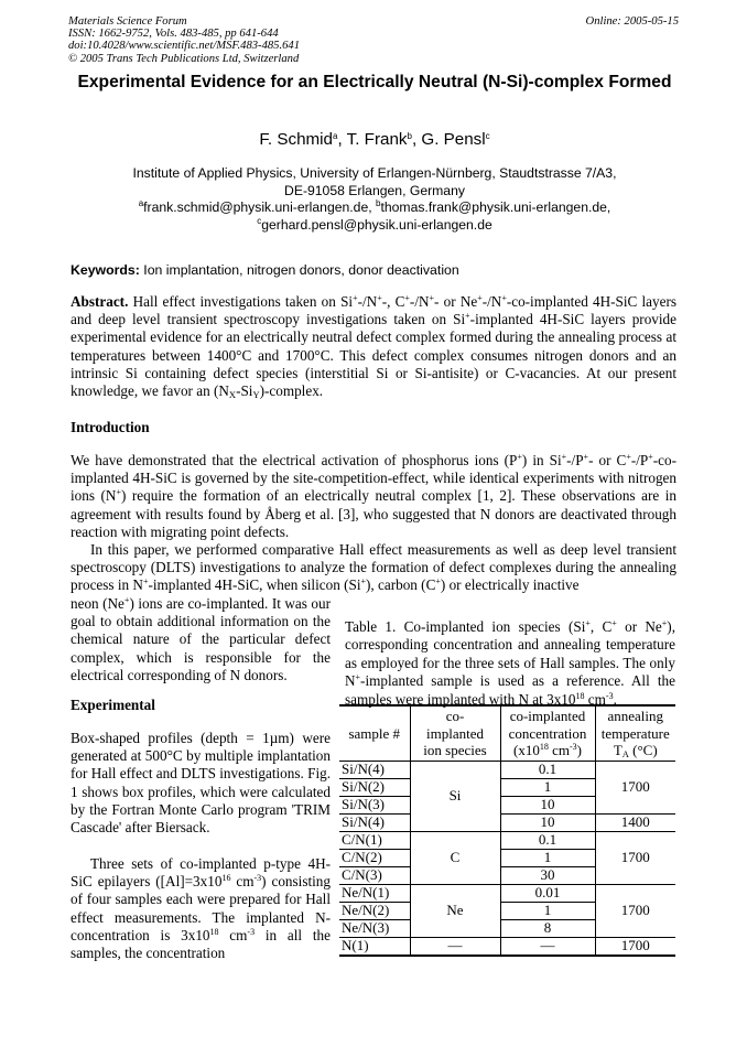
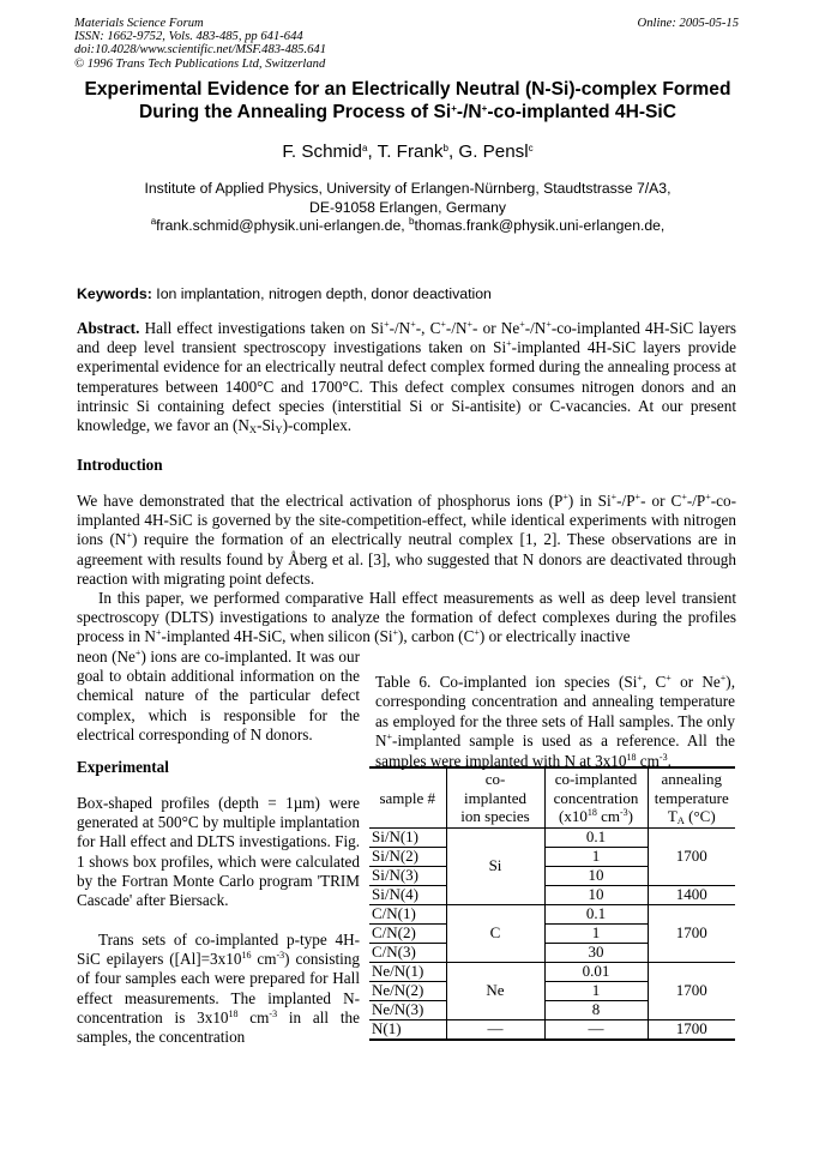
  Materials Science Forum
  ISSN: 1662-9752, Vols. 483-485, pp 641-644
  doi:10.4028/www.scientific.net/MSF.483-485.641
- © 2005 Trans Tech Publications Ltd, Switzerland
+ © 1996 Trans Tech Publications Ltd, Switzerland
  Online: 2005-05-15
  Experimental Evidence for an Electrically Neutral (N-Si)-complex Formed
+ During the Annealing Process of Si+-/N+-co-implanted 4H-SiC
  F. Schmida, T. Frankb, G. Penslc
  Institute of Applied Physics, University of Erlangen-Nürnberg, Staudtstrasse 7/A3,
  DE-91058 Erlangen, Germany
  afrank.schmid@physik.uni-erlangen.de, bthomas.frank@physik.uni-erlangen.de,
- cgerhard.pensl@physik.uni-erlangen.de
- Keywords: Ion implantation, nitrogen donors, donor deactivation
+ Keywords: Ion implantation, nitrogen depth, donor deactivation
  Abstract. Hall effect investigations taken on Si+-/N+-, C+-/N+- or Ne+-/N+-co-implanted 4H-SiC layers and deep level transient spectroscopy investigations taken on Si+-implanted 4H-SiC layers provide experimental evidence for an electrically neutral defect complex formed during the annealing process at temperatures between 1400°C and 1700°C. This defect complex consumes nitrogen donors and an intrinsic Si containing defect species (interstitial Si or Si-antisite) or C-vacancies. At our present knowledge, we favor an (NX-SiY)-complex.
  Introduction
  We have demonstrated that the electrical activation of phosphorus ions (P+) in Si+-/P+- or C+-/P+-co-implanted 4H-SiC is governed by the site-competition-effect, while identical experiments with nitrogen ions (N+) require the formation of an electrically neutral complex [1, 2]. These observations are in agreement with results found by Åberg et al. [3], who suggested that N donors are deactivated through reaction with migrating point defects.
- In this paper, we performed comparative Hall effect measurements as well as deep level transient spectroscopy (DLTS) investigations to analyze the formation of defect complexes during the annealing process in N+-implanted 4H-SiC, when silicon (Si+), carbon (C+) or electrically inactive
+ In this paper, we performed comparative Hall effect measurements as well as deep level transient spectroscopy (DLTS) investigations to analyze the formation of defect complexes during the profiles process in N+-implanted 4H-SiC, when silicon (Si+), carbon (C+) or electrically inactive
  neon (Ne+) ions are co-implanted. It was our goal to obtain additional information on the chemical nature of the particular defect complex, which is responsible for the electrical corresponding of N donors.
  Experimental
  Box-shaped profiles (depth = 1µm) were generated at 500°C by multiple implantation for Hall effect and DLTS investigations. Fig. 1 shows box profiles, which were calculated by the Fortran Monte Carlo program 'TRIM Cascade' after Biersack.
- Three sets of co-implanted p-type 4H-SiC epilayers ([Al]=3x1016 cm-3) consisting of four samples each were prepared for Hall effect measurements. The implanted N-concentration is 3x1018 cm-3 in all the samples, the concentration
+ Trans sets of co-implanted p-type 4H-SiC epilayers ([Al]=3x1016 cm-3) consisting of four samples each were prepared for Hall effect measurements. The implanted N-concentration is 3x1018 cm-3 in all the samples, the concentration
- Table 1. Co-implanted ion species (Si+, C+ or Ne+), corresponding concentration and annealing temperature as employed for the three sets of Hall samples. The only N+-implanted sample is used as a reference. All the samples were implanted with N at 3x1018 cm-3.
+ Table 6. Co-implanted ion species (Si+, C+ or Ne+), corresponding concentration and annealing temperature as employed for the three sets of Hall samples. The only N+-implanted sample is used as a reference. All the samples were implanted with N at 3x1018 cm-3.
  sample #	co-implantedion species	co-implantedconcentration(x1018 cm-3)	annealingtemperatureTA (°C)
- Si/N(4)	Si	0.1	1700
+ Si/N(1)	Si	0.1	1700
  Si/N(2)	1
  Si/N(3)	10
  Si/N(4)	10	1400
  C/N(1)	C	0.1	1700
  C/N(2)	1
  C/N(3)	30
  Ne/N(1)	Ne	0.01	1700
  Ne/N(2)	1
  Ne/N(3)	8
  N(1)	—	—	1700
